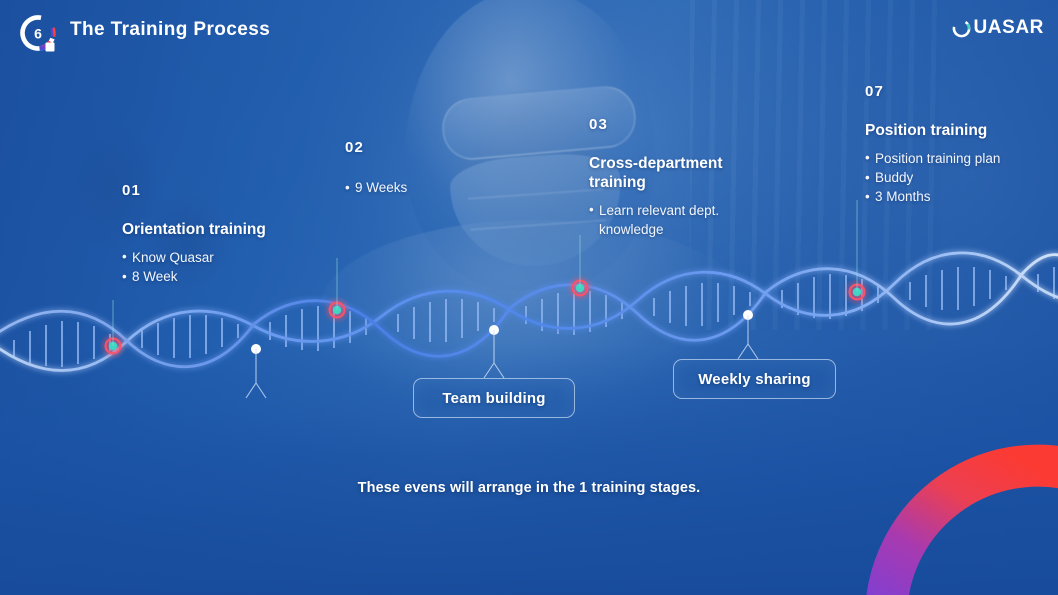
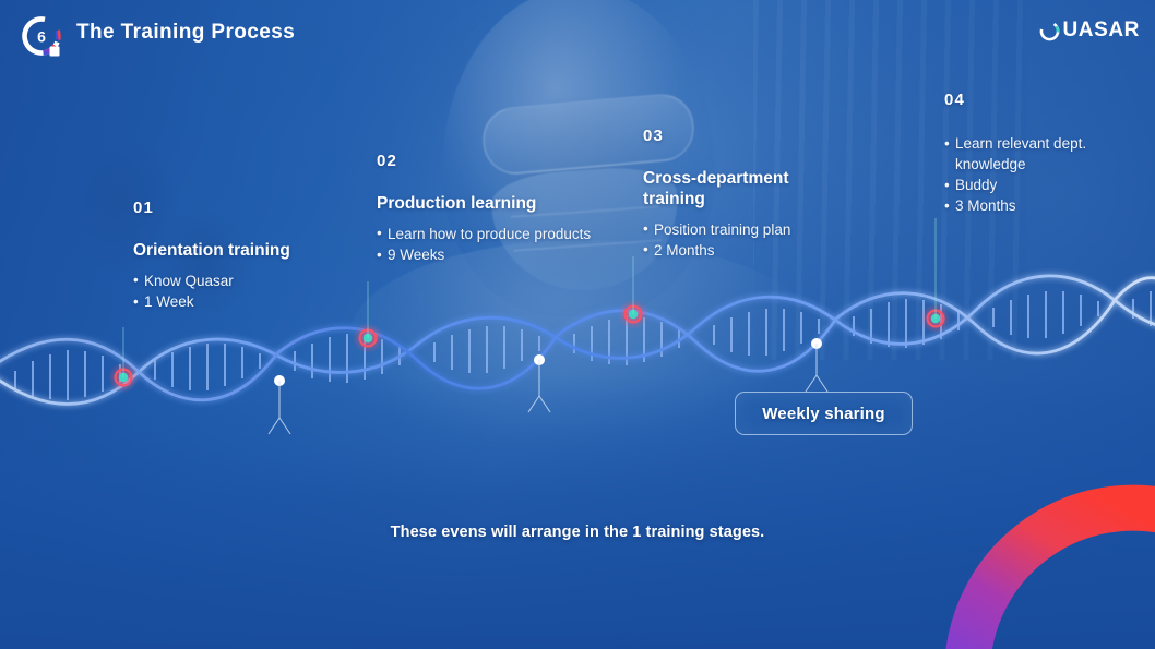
  6
  The Training Process
  UASAR
  01
  Orientation training
  Know Quasar
- 8 Week
+ 1 Week
  02
+ Production learning
+ Learn how to produce products
  9 Weeks
  03
  Cross-department training
- Learn relevant dept. knowledge
+ Position training plan
+ 2 Months
- 07
+ 04
- Position training
- Position training plan
+ Learn relevant dept. knowledge
  Buddy
  3 Months
- Team building
  Weekly sharing
  These evens will arrange in the 1 training stages.
